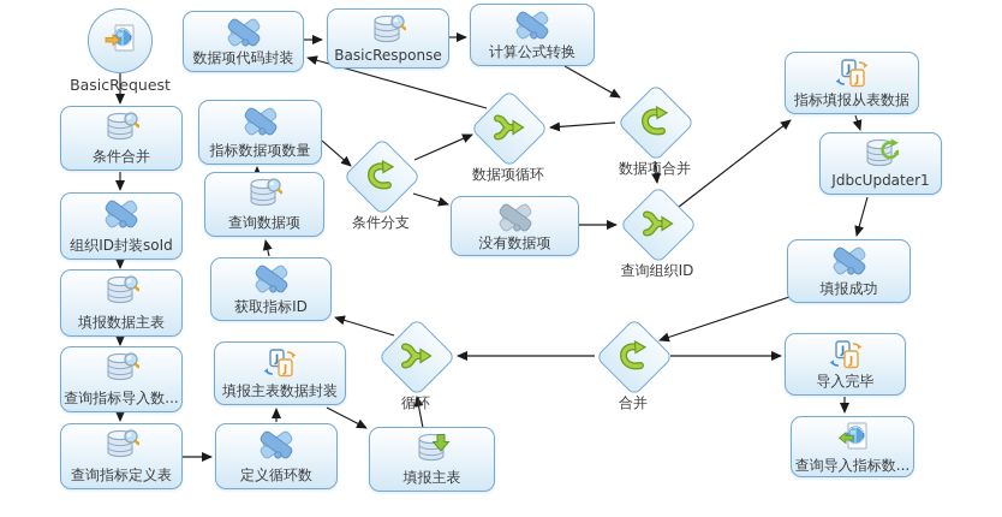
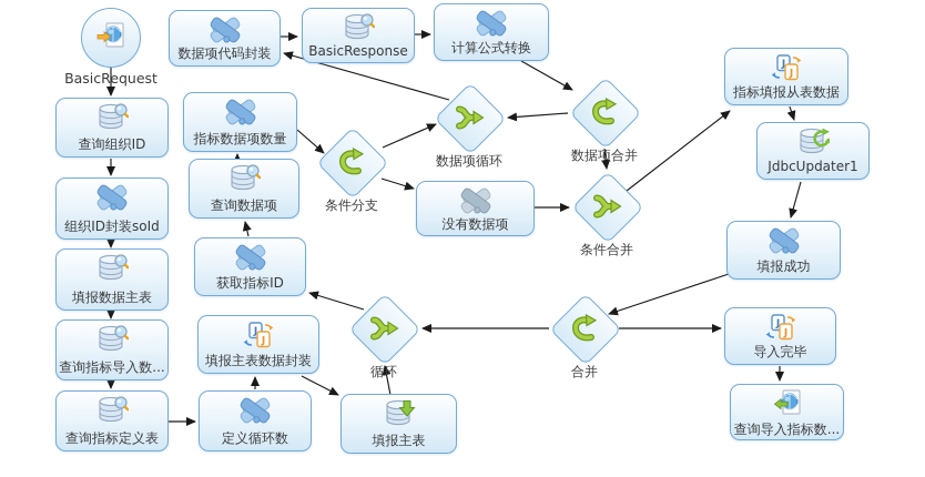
  BasicRequest
- 条件合并
+ 查询组织ID
  组织ID封装soId
  填报数据主表
  查询指标导入数...
  查询指标定义表
  数据项代码封装
  指标数据项数量
  查询数据项
  获取指标ID
  J
  J
  填报主表数据封装
  定义循环数
  BasicResponse
  计算公式转换
  没有数据项
  填报主表
  J
  J
  指标填报从表数据
  JdbcUpdater1
  填报成功
  J
  J
  导入完毕
  查询导入指标数...
  条件分支
  数据项循环
  数据项合并
- 查询组织ID
+ 条件合并
  循环
  合并
